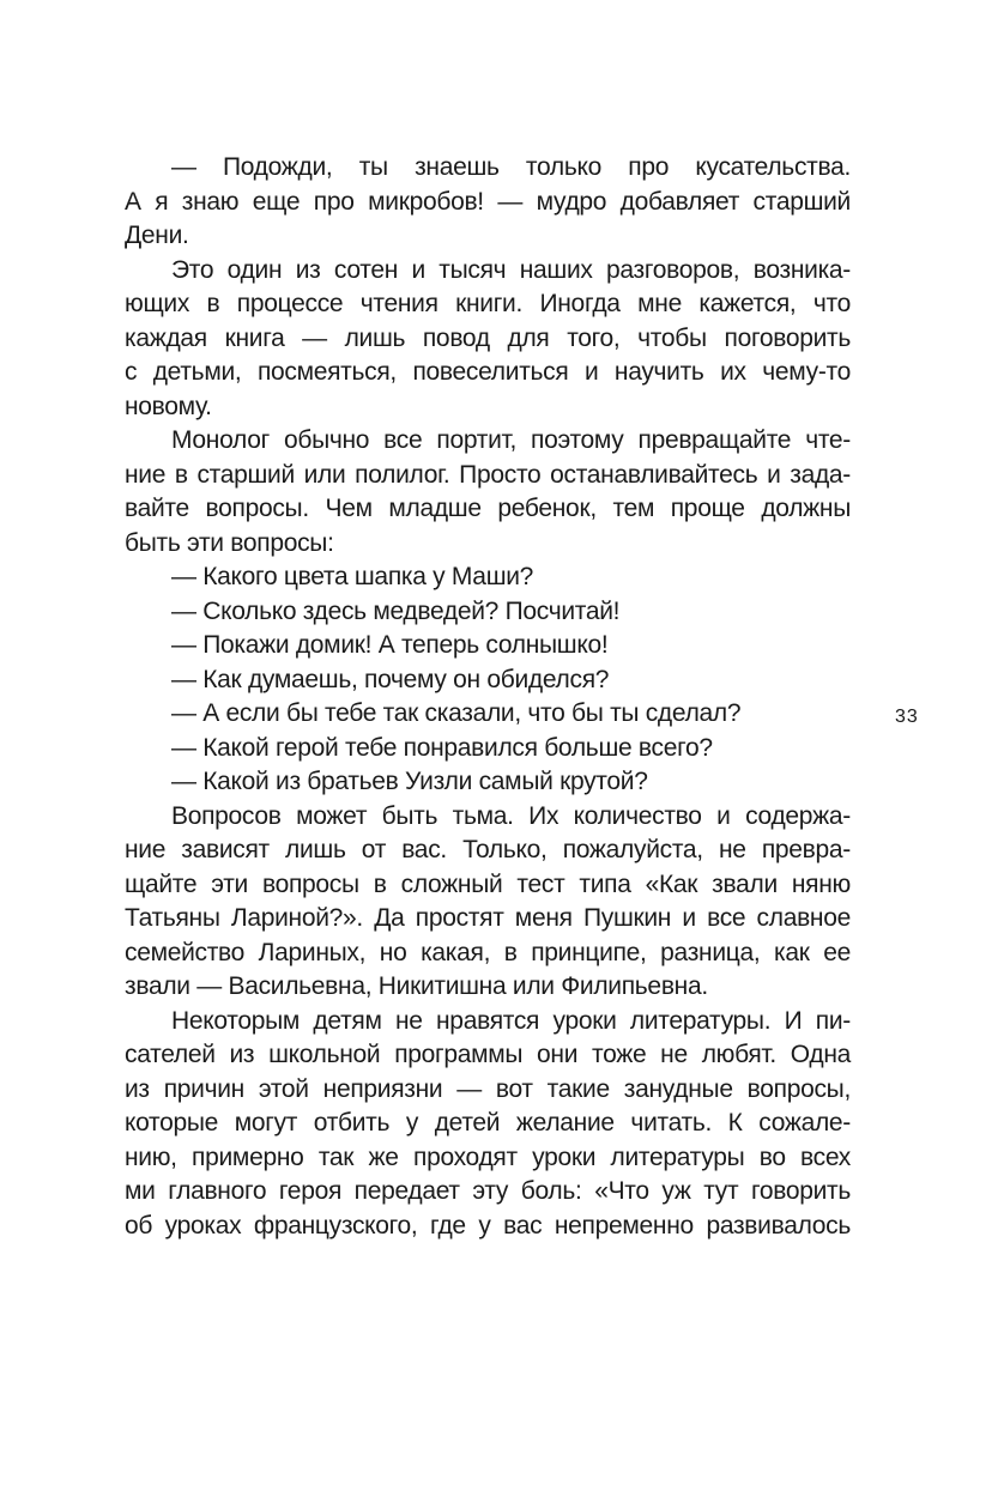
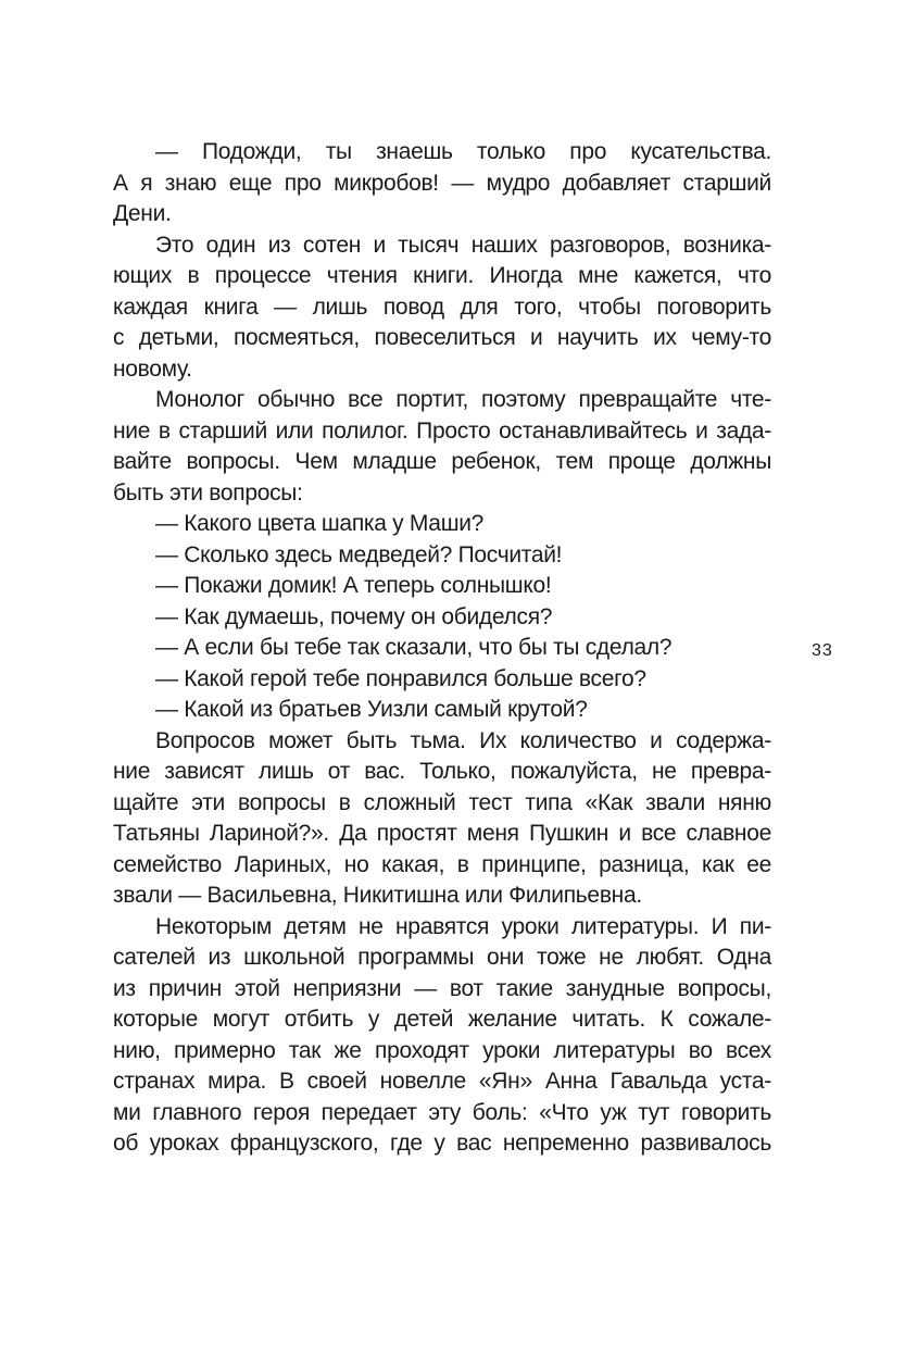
  — Подожди, ты знаешь только про кусательства.
  А я знаю еще про микробов! — мудро добавляет старший
  Дени.
  Это один из сотен и тысяч наших разговоров, возника-
  ющих в процессе чтения книги. Иногда мне кажется, что
  каждая книга — лишь повод для того, чтобы поговорить
  с детьми, посмеяться, повеселиться и научить их чему-то
  новому.
  Монолог обычно все портит, поэтому превращайте чте-
  ние в старший или полилог. Просто останавливайтесь и зада-
  вайте вопросы. Чем младше ребенок, тем проще должны
  быть эти вопросы:
  — Какого цвета шапка у Маши?
  — Сколько здесь медведей? Посчитай!
  — Покажи домик! А теперь солнышко!
  — Как думаешь, почему он обиделся?
  — А если бы тебе так сказали, что бы ты сделал?
  — Какой герой тебе понравился больше всего?
  — Какой из братьев Уизли самый крутой?
  Вопросов может быть тьма. Их количество и содержа-
  ние зависят лишь от вас. Только, пожалуйста, не превра-
  щайте эти вопросы в сложный тест типа «Как звали няню
  Татьяны Лариной?». Да простят меня Пушкин и все славное
  семейство Лариных, но какая, в принципе, разница, как ее
  звали — Васильевна, Никитишна или Филипьевна.
  Некоторым детям не нравятся уроки литературы. И пи-
  сателей из школьной программы они тоже не любят. Одна
  из причин этой неприязни — вот такие занудные вопросы,
  которые могут отбить у детей желание читать. К сожале-
  нию, примерно так же проходят уроки литературы во всех
+ странах мира. В своей новелле «Ян» Анна Гавальда уста-
  ми главного героя передает эту боль: «Что уж тут говорить
  об уроках французского, где у вас непременно развивалось
  33
